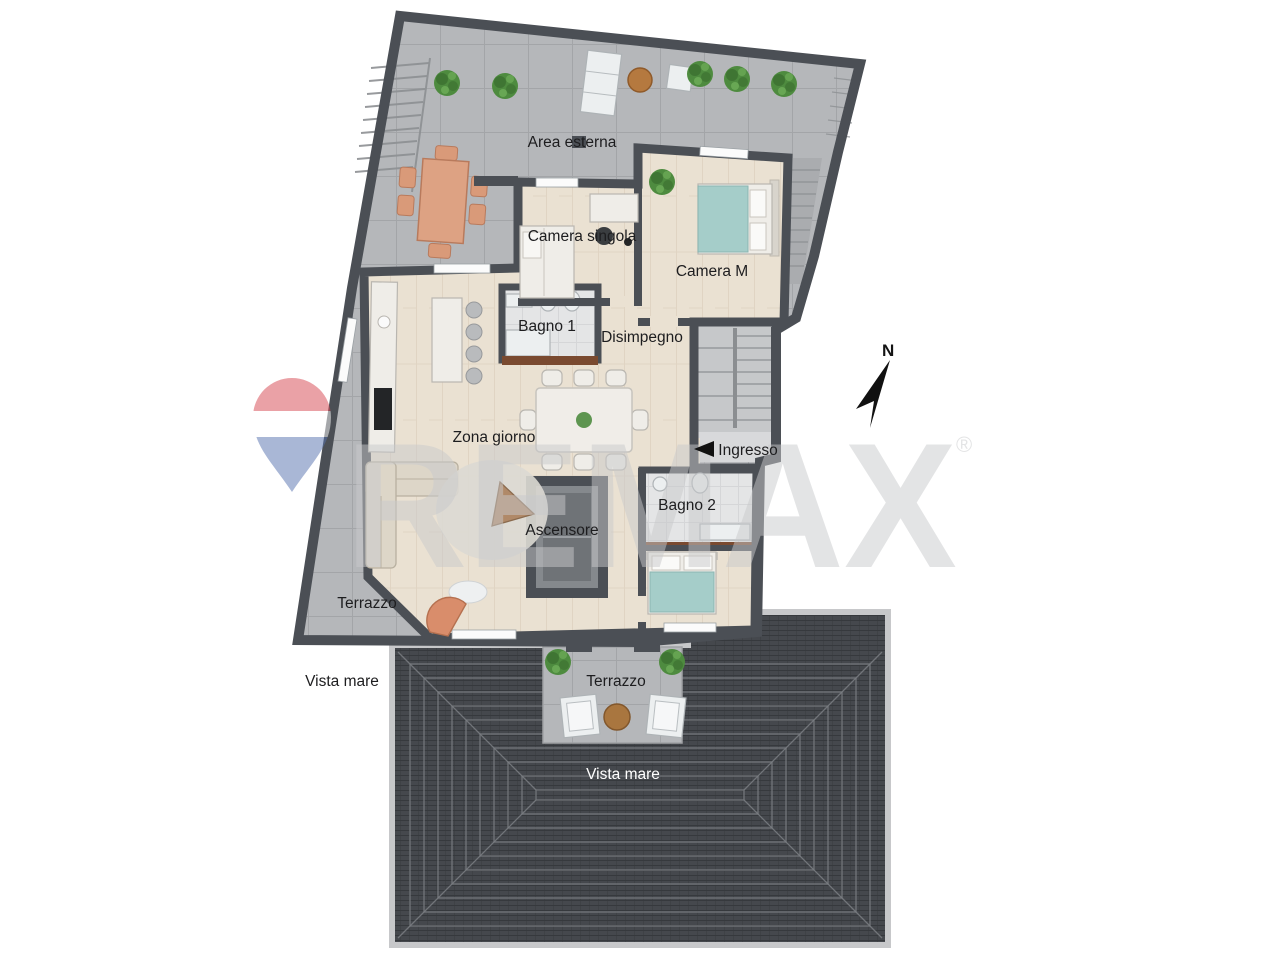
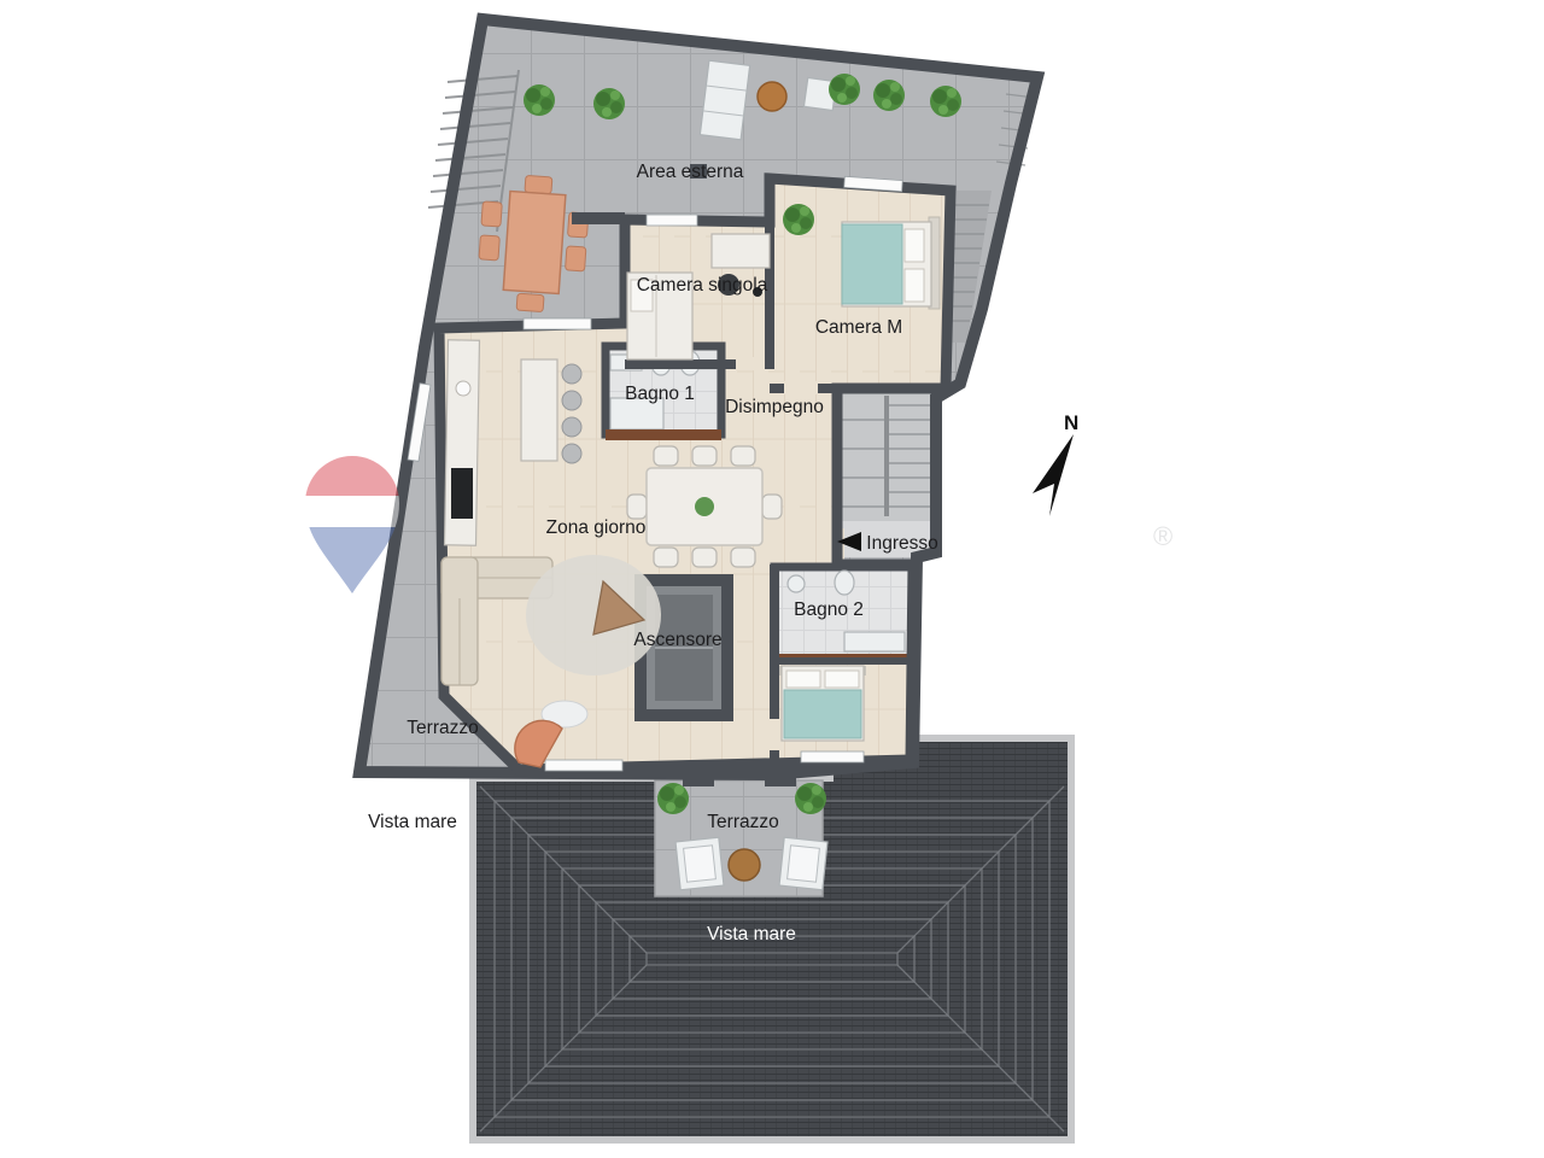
- REMAX
  ®
  N
  Area esterna
  Camera singola
  Camera M
  Bagno 1
  Disimpegno
  Zona giorno
  Bagno 2
  Ascensore
  Terrazzo
  Vista mare
  Terrazzo
  Vista mare
  Ingresso
